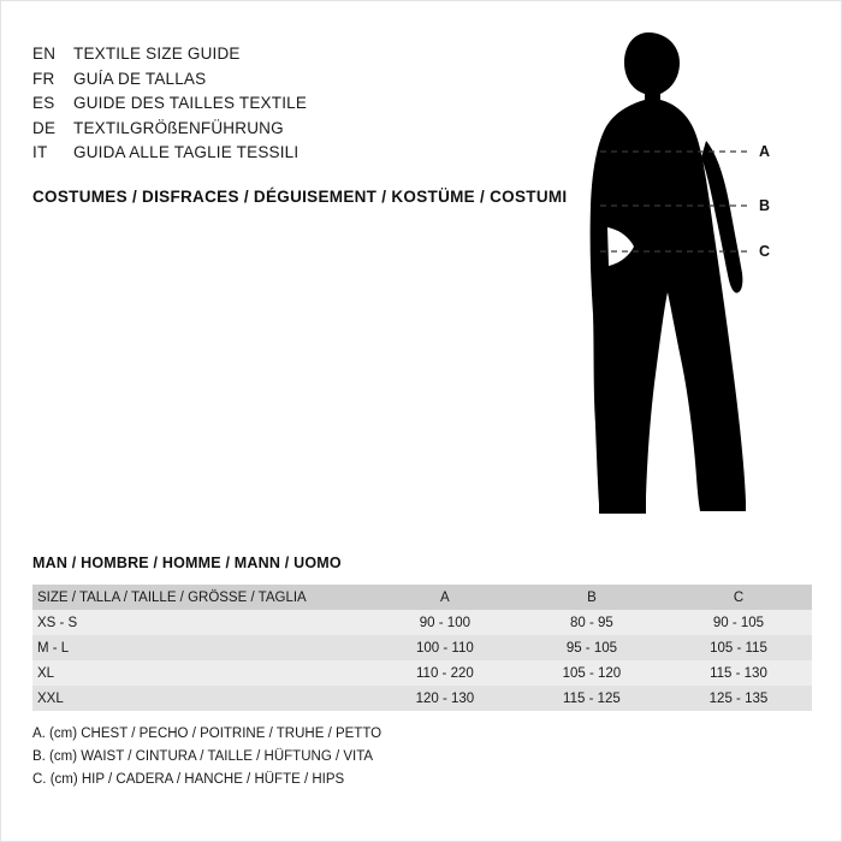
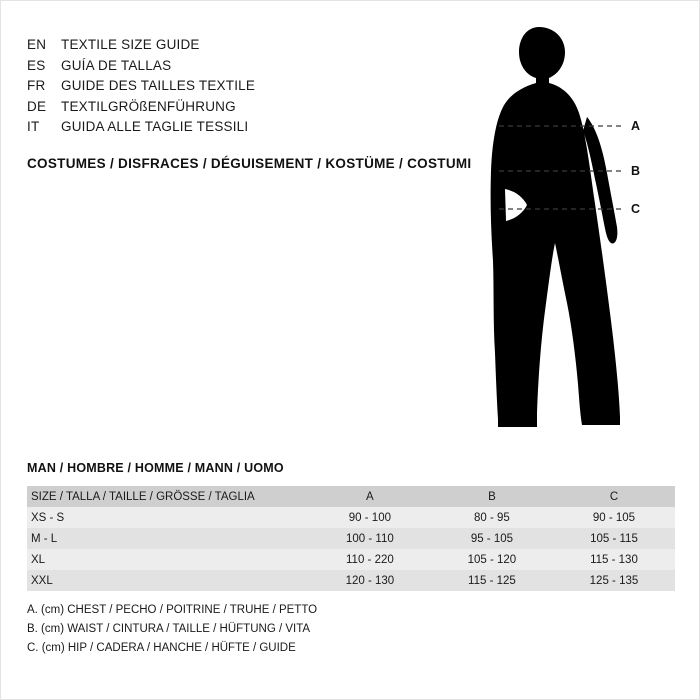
  EN
  TEXTILE SIZE GUIDE
- FR
+ ES
  GUÍA DE TALLAS
- ES
+ FR
  GUIDE DES TAILLES TEXTILE
  DE
  TEXTILGRÖßENFÜHRUNG
  IT
  GUIDA ALLE TAGLIE TESSILI
  COSTUMES / DISFRACES / DÉGUISEMENT / KOSTÜME / COSTUMI
  A
  B
  C
  MAN / HOMBRE / HOMME / MANN / UOMO
  SIZE / TALLA / TAILLE / GRÖSSE / TAGLIA	A	B	C
  XS - S	90 - 100	80 - 95	90 - 105
  M - L	100 - 110	95 - 105	105 - 115
  XL	110 - 220	105 - 120	115 - 130
  XXL	120 - 130	115 - 125	125 - 135
  A. (cm) CHEST / PECHO / POITRINE / TRUHE / PETTO
  B. (cm) WAIST / CINTURA / TAILLE / HÜFTUNG / VITA
- C. (cm) HIP / CADERA / HANCHE / HÜFTE / HIPS
+ C. (cm) HIP / CADERA / HANCHE / HÜFTE / GUIDE
